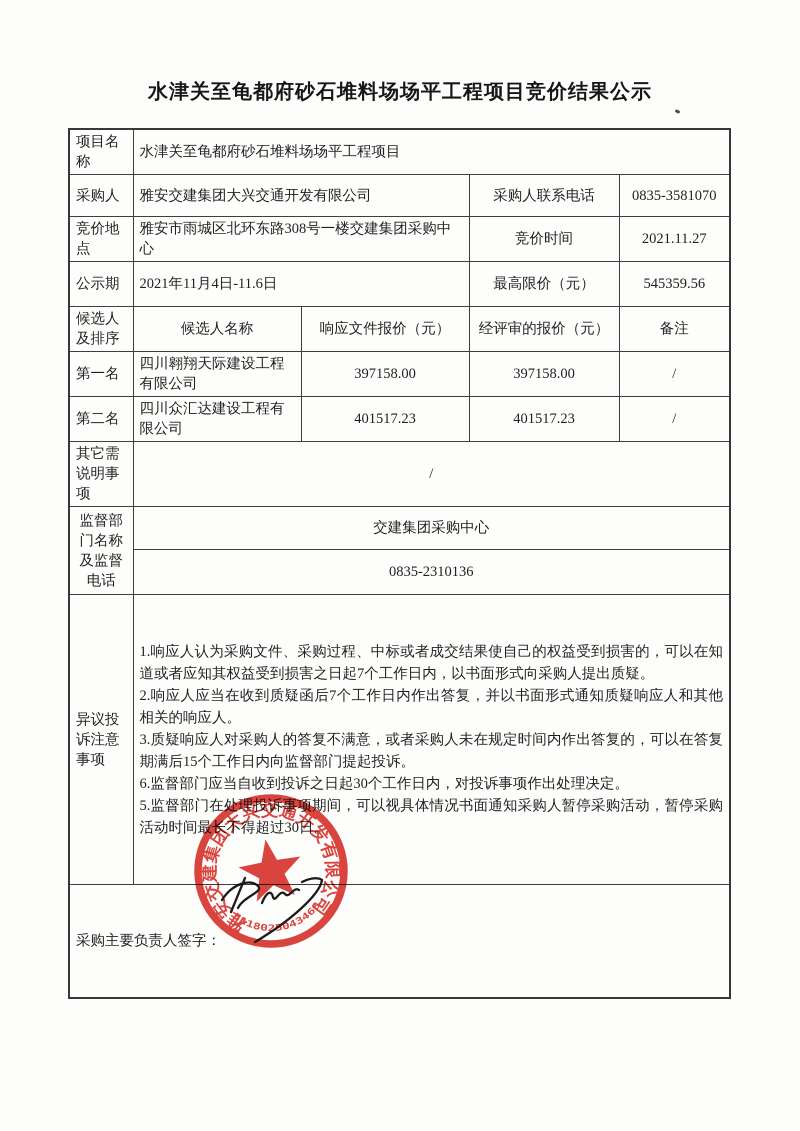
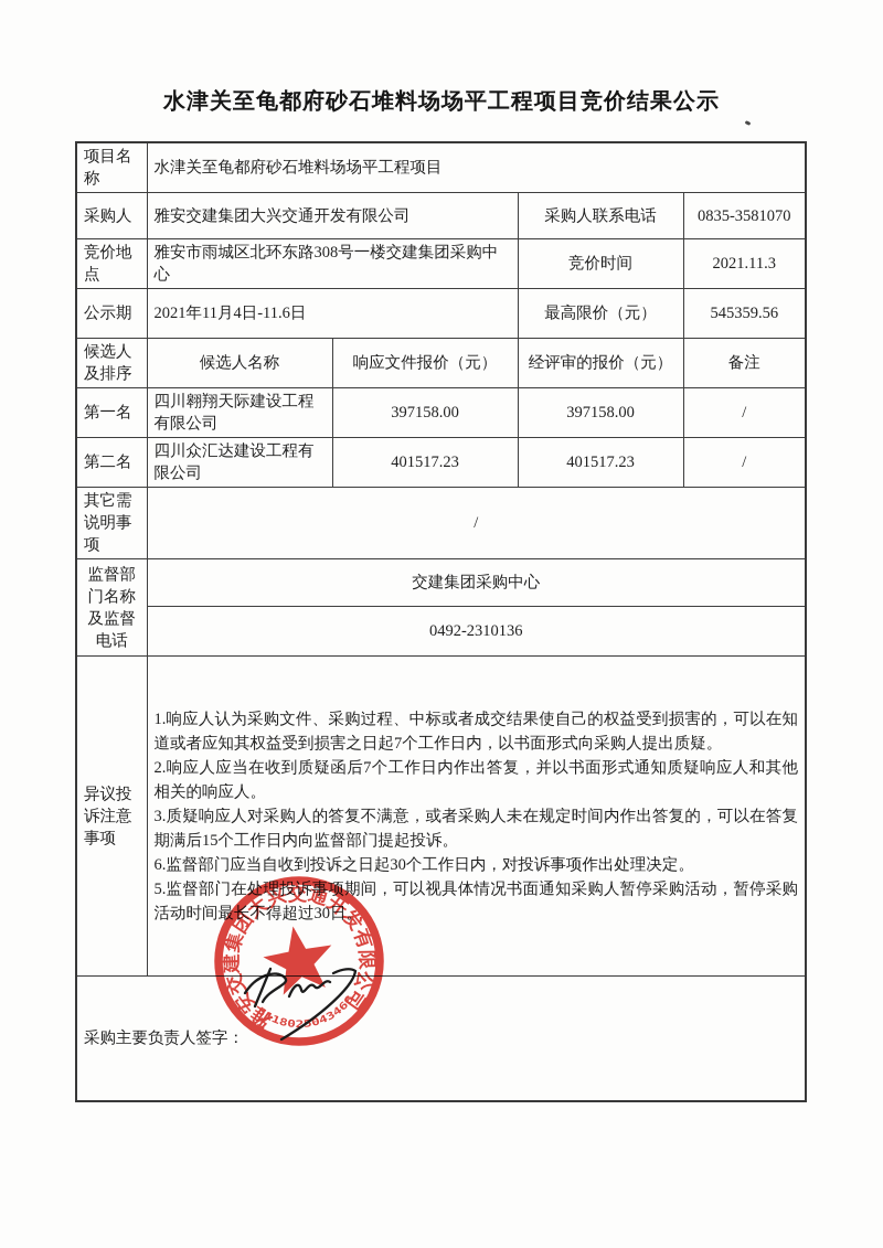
  水津关至龟都府砂石堆料场场平工程项目竞价结果公示
  项目名称	水津关至龟都府砂石堆料场场平工程项目
  采购人	雅安交建集团大兴交通开发有限公司	采购人联系电话	0835-3581070
- 竞价地点	雅安市雨城区北环东路308号一楼交建集团采购中心	竞价时间	2021.11.27
+ 竞价地点	雅安市雨城区北环东路308号一楼交建集团采购中心	竞价时间	2021.11.3
  公示期	2021年11月4日-11.6日	最高限价（元）	545359.56
  候选人及排序	候选人名称	响应文件报价（元）	经评审的报价（元）	备注
  第一名	四川翱翔天际建设工程有限公司	397158.00	397158.00	/
  第二名	四川众汇达建设工程有限公司	401517.23	401517.23	/
  其它需说明事项	/
  监督部门名称及监督电话	交建集团采购中心
- 0835-2310136
+ 0492-2310136
  异议投诉注意事项	1.响应人认为采购文件、采购过程、中标或者成交结果使自己的权益受到损害的，可以在知道或者应知其权益受到损害之日起7个工作日内，以书面形式向采购人提出质疑。 2.响应人应当在收到质疑函后7个工作日内作出答复，并以书面形式通知质疑响应人和其他相关的响应人。 3.质疑响应人对采购人的答复不满意，或者采购人未在规定时间内作出答复的，可以在答复期满后15个工作日内向监督部门提起投诉。 6.监督部门应当自收到投诉之日起30个工作日内，对投诉事项作出处理决定。 5.监督部门在投诉事期间，可以视具体情况书面通知采购人暂停采购活动，暂停采购活动时间最长不得超过30日。
  采购主要负责人签字：
